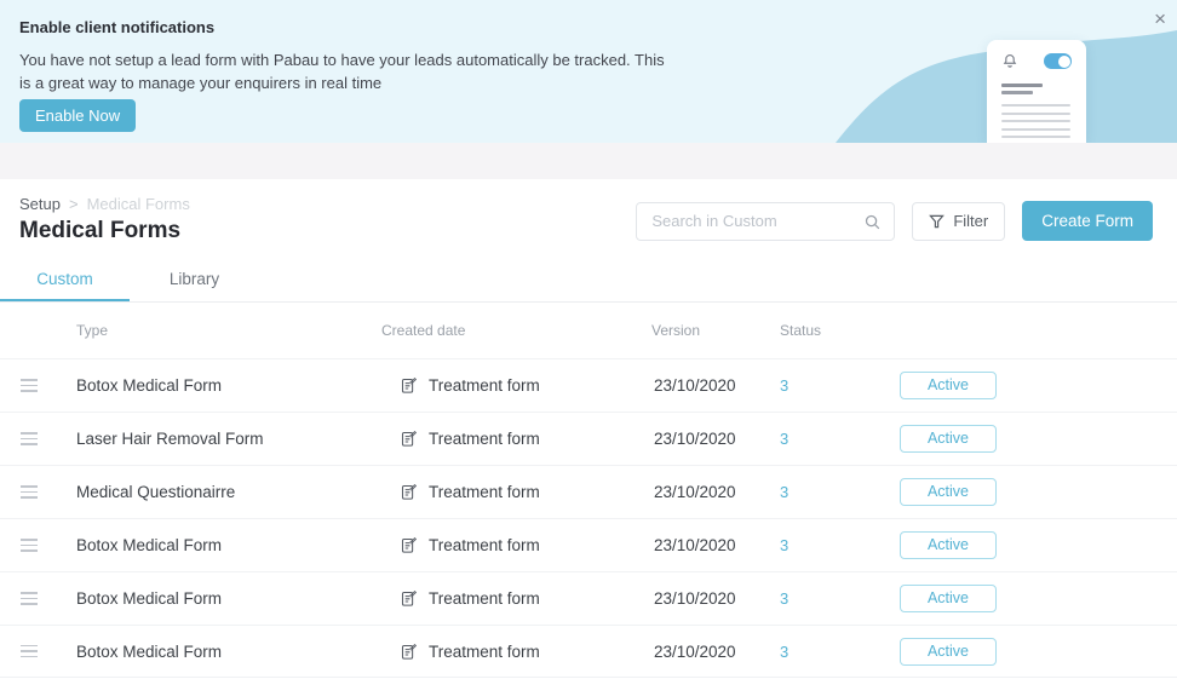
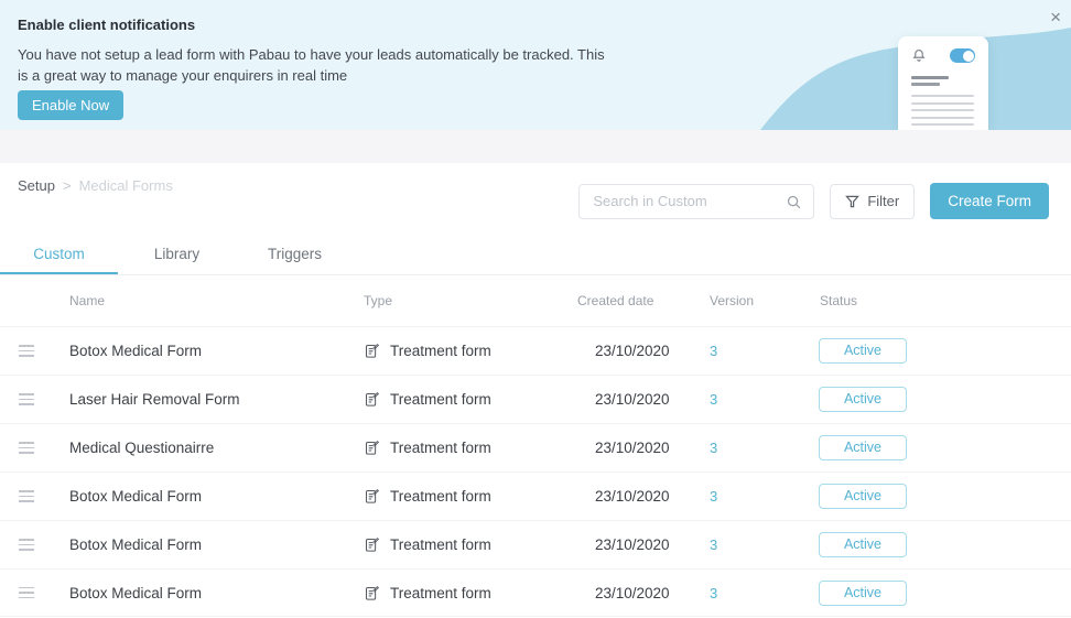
  ×
  Enable client notifications
  You have not setup a lead form with Pabau to have your leads automatically be tracked. This
  is a great way to manage your enquirers in real time
  Enable Now
  Setup > Medical Forms
- Medical Forms
  Search in Custom
  Filter
  Create Form
  Custom
  Library
+ Triggers
+ Name
  Type
  Created date
  Version
  Status
  Botox Medical Form
  Treatment form
  23/10/2020
  3
  Active
  Laser Hair Removal Form
  Treatment form
  23/10/2020
  3
  Active
  Medical Questionairre
  Treatment form
  23/10/2020
  3
  Active
  Botox Medical Form
  Treatment form
  23/10/2020
  3
  Active
  Botox Medical Form
  Treatment form
  23/10/2020
  3
  Active
  Botox Medical Form
  Treatment form
  23/10/2020
  3
  Active
